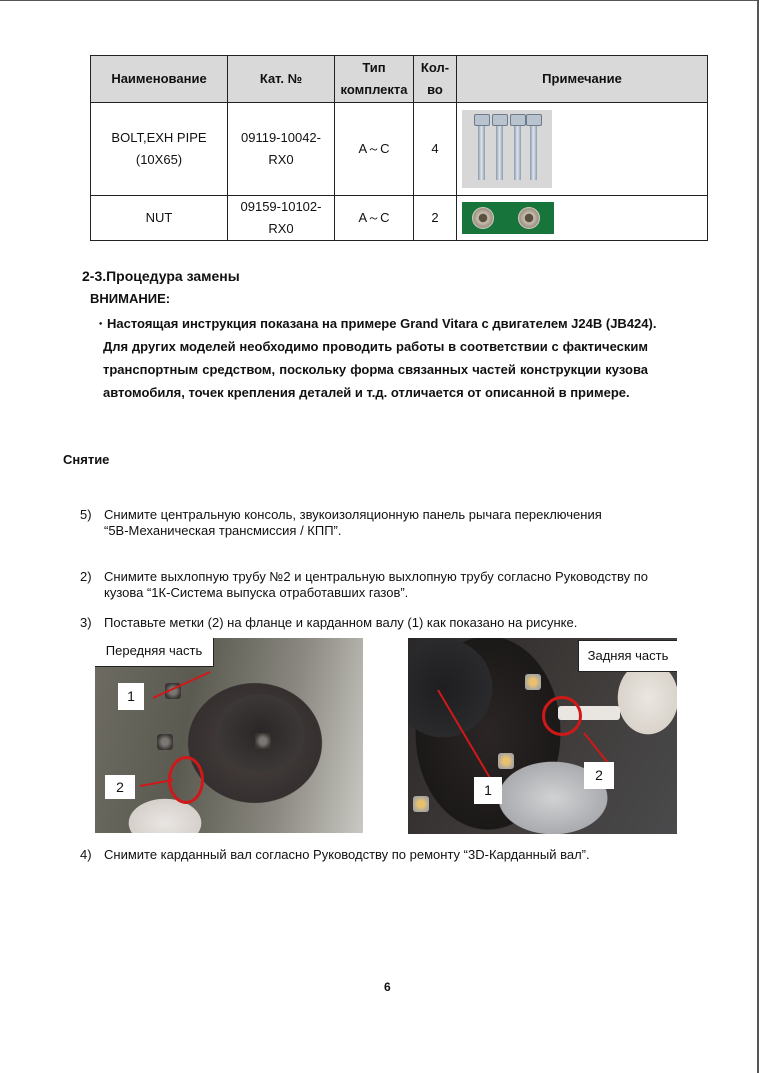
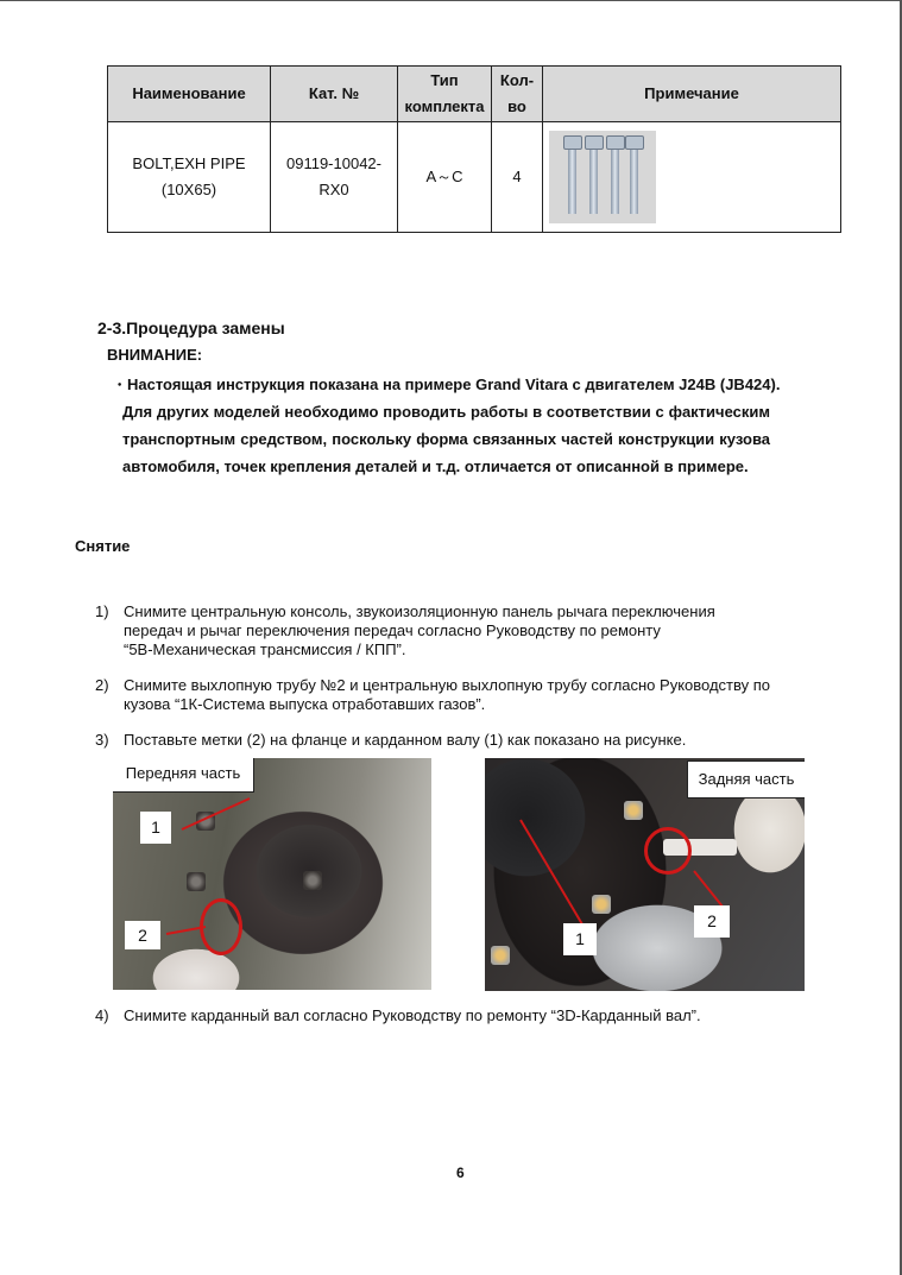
  Наименование	Кат. №	Тип комплекта	Кол- во	Примечание
  BOLT,EXH PIPE (10X65)	09119-10042- RX0	A～C	4
- NUT	09159-10102- RX0	A～C	2
  2-3.Процедура замены
  ВНИМАНИЕ:
  ・Настоящая инструкция показана на примере Grand Vitara с двигателем J24B (JB424).
  Для других моделей необходимо проводить работы в соответствии с фактическим транспортным средством, поскольку форма связанных частей конструкции кузова автомобиля, точек крепления деталей и т.д. отличается от описанной в примере.
  Снятие
- 5)
+ 1)
  Снимите центральную консоль, звукоизоляционную панель рычага переключения
+ передач и рычаг переключения передач согласно Руководству по ремонту
  “5B-Механическая трансмиссия / КПП”.
  2)
  Снимите выхлопную трубу №2 и центральную выхлопную трубу согласно Руководству по
  кузова “1К-Система выпуска отработавших газов”.
  3)
  Поставьте метки (2) на фланце и карданном валу (1) как показано на рисунке.
  Передняя часть
  1
  2
  Задняя часть
  1
  2
  4)
  Снимите карданный вал согласно Руководству по ремонту “3D-Карданный вал”.
  6
